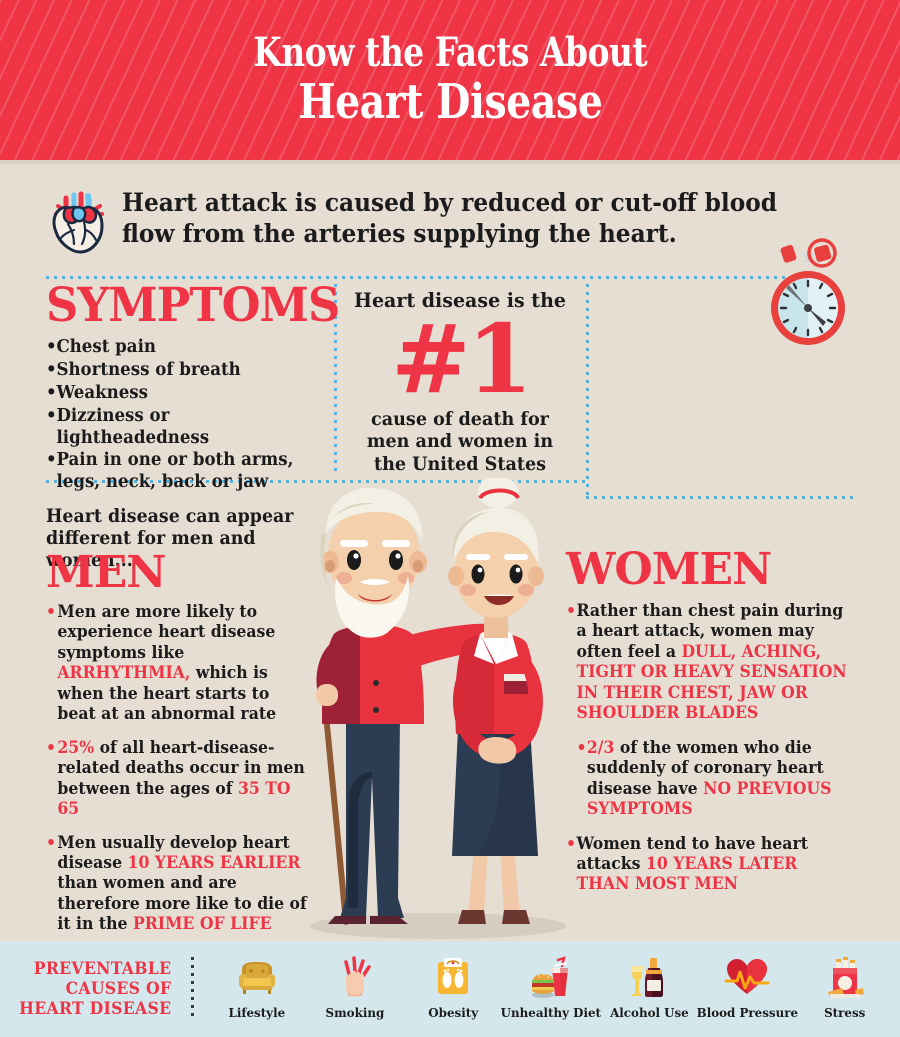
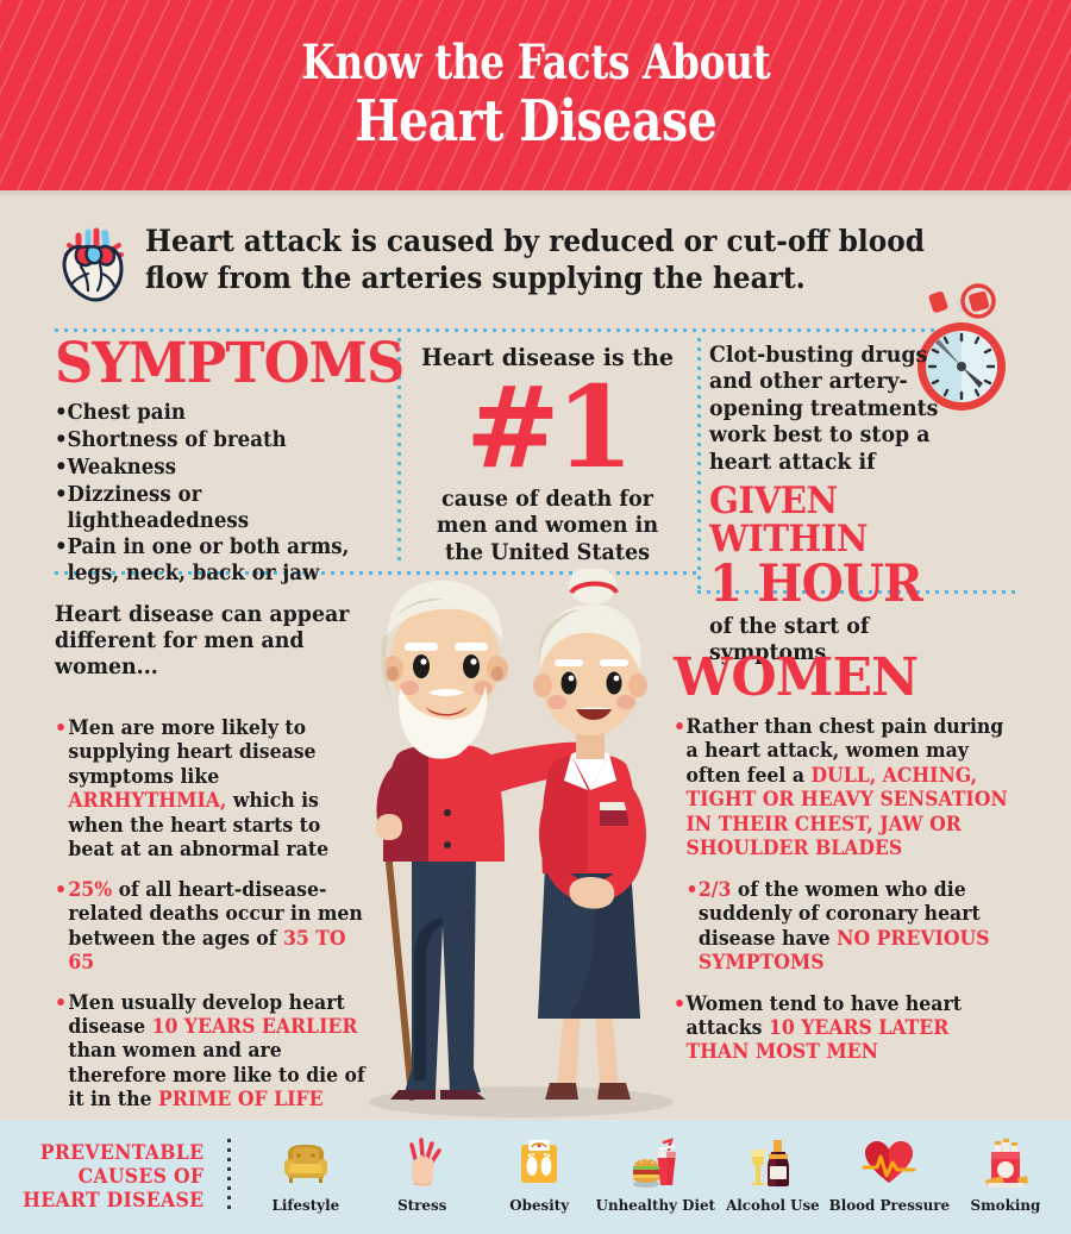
  Know the Facts About
  Heart Disease
  Heart attack is caused by reduced or cut-off blood flow from the arteries supplying the heart.
  SYMPTOMS
  Chest pain
  Shortness of breath
  Weakness
  Dizziness or lightheadedness
  Pain in one or both arms, legs, neck, back or jaw
  Heart disease is the
  #1
  cause of death for men and women in the United States
+ Clot-busting drugs and other artery-opening treatments work best to stop a heart attack if
+ GIVEN WITHIN
+ 1 HOUR
+ of the start of symptoms
  Heart disease can appear different for men and women...
- MEN
- Men are more likely to experience heart disease symptoms like ARRHYTHMIA, which is when the heart starts to beat at an abnormal rate
+ Men are more likely to supplying heart disease symptoms like ARRHYTHMIA, which is when the heart starts to beat at an abnormal rate
  25% of all heart-disease-related deaths occur in men between the ages of 35 TO 65
  Men usually develop heart disease 10 YEARS EARLIER than women and are therefore more like to die of it in the PRIME OF LIFE
  WOMEN
  Rather than chest pain during a heart attack, women may often feel a DULL, ACHING, TIGHT OR HEAVY SENSATION IN THEIR CHEST, JAW OR SHOULDER BLADES
  2/3 of the women who die suddenly of coronary heart disease have NO PREVIOUS SYMPTOMS
  Women tend to have heart attacks 10 YEARS LATER THAN MOST MEN
  PREVENTABLE CAUSES OF HEART DISEASE
  Lifestyle
- Smoking
+ Stress
  Obesity
  Unhealthy Diet
  Alcohol Use
  Blood Pressure
- Stress
+ Smoking
